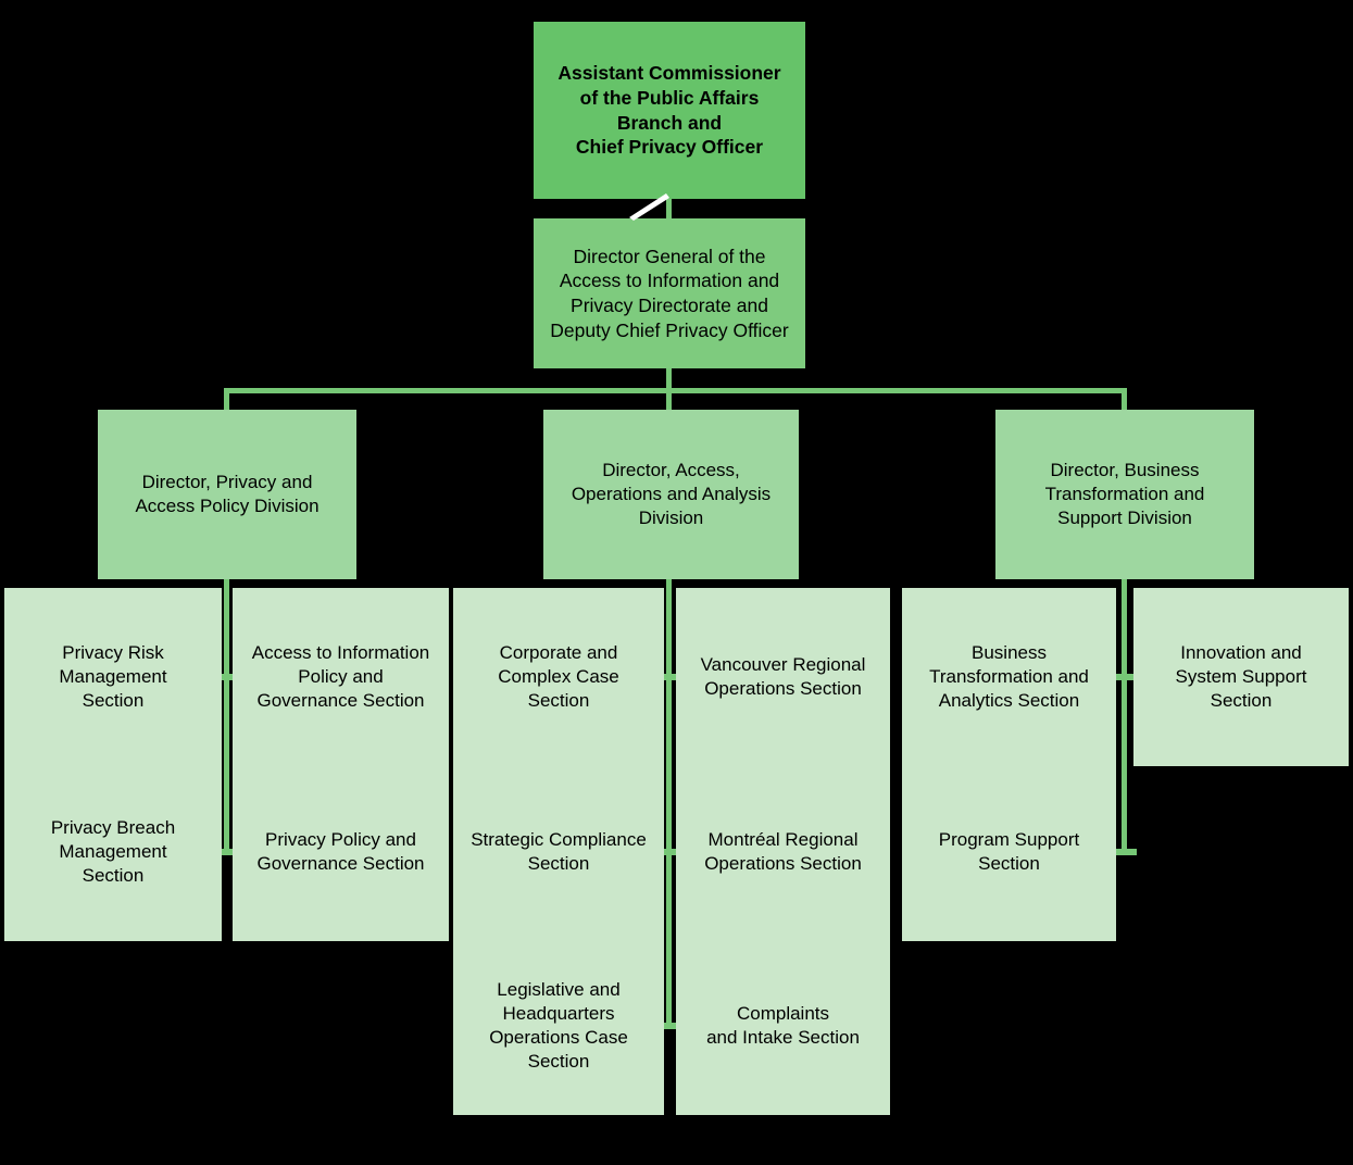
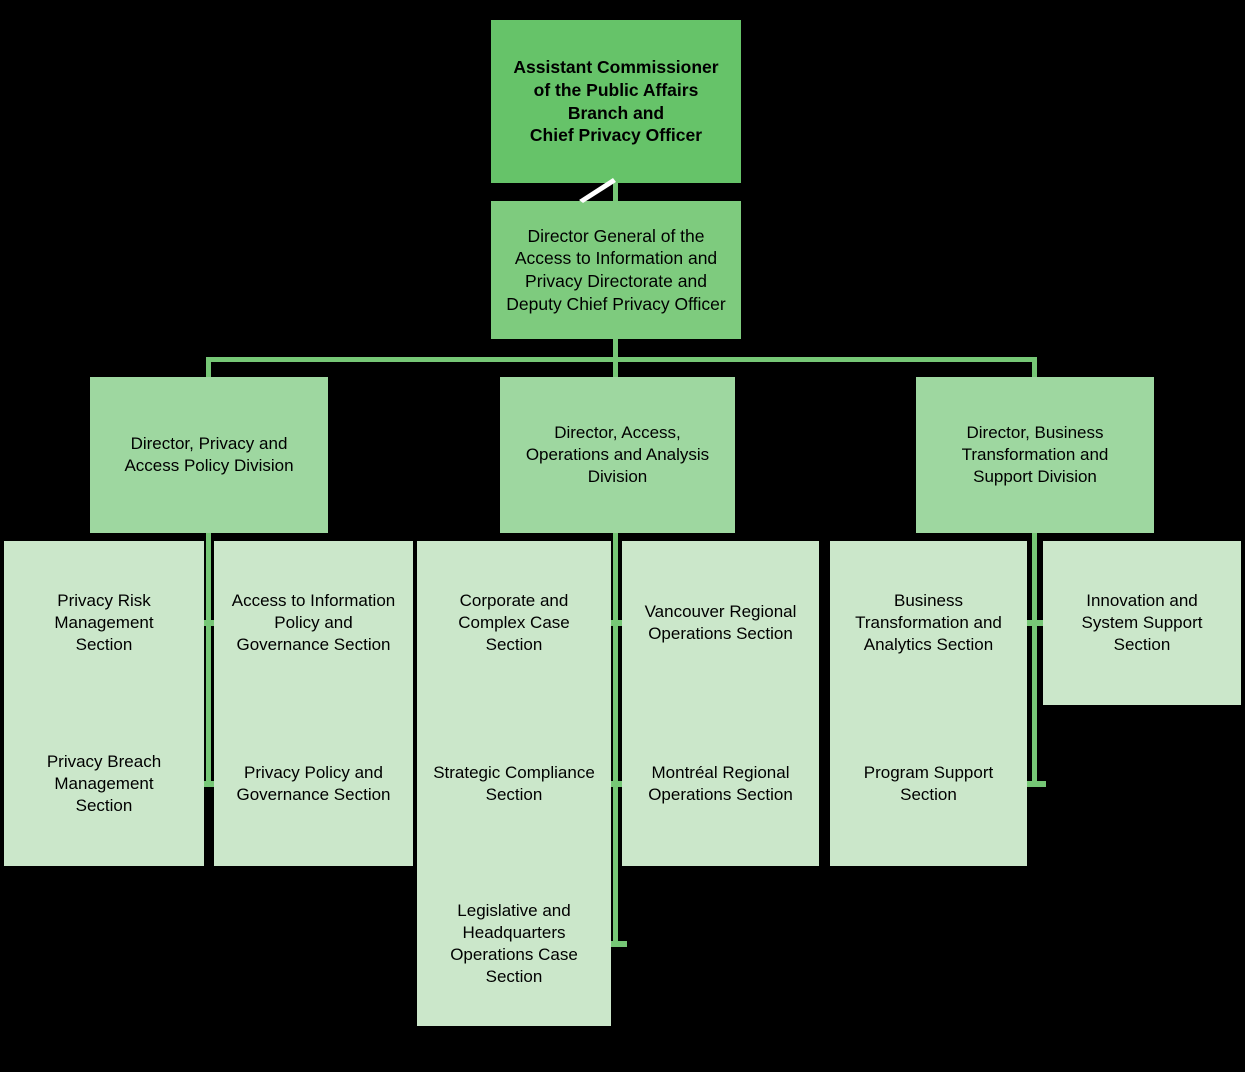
  Assistant Commissioner
  of the Public Affairs
  Branch and
  Chief Privacy Officer
  Director General of the
  Access to Information and
  Privacy Directorate and
  Deputy Chief Privacy Officer
  Director, Privacy and
  Access Policy Division
  Director, Access,
  Operations and Analysis
  Division
  Director, Business
  Transformation and
  Support Division
  Privacy Risk
  Management
  Section
  Privacy Breach
  Management
  Section
  Access to Information
  Policy and
  Governance Section
  Privacy Policy and
  Governance Section
  Corporate and
  Complex Case
  Section
  Strategic Compliance
  Section
  Legislative and
  Headquarters
  Operations Case
  Section
  Vancouver Regional
  Operations Section
  Montréal Regional
  Operations Section
- Complaints
- and Intake Section
  Business
  Transformation and
  Analytics Section
  Program Support
  Section
  Innovation and
  System Support
  Section
